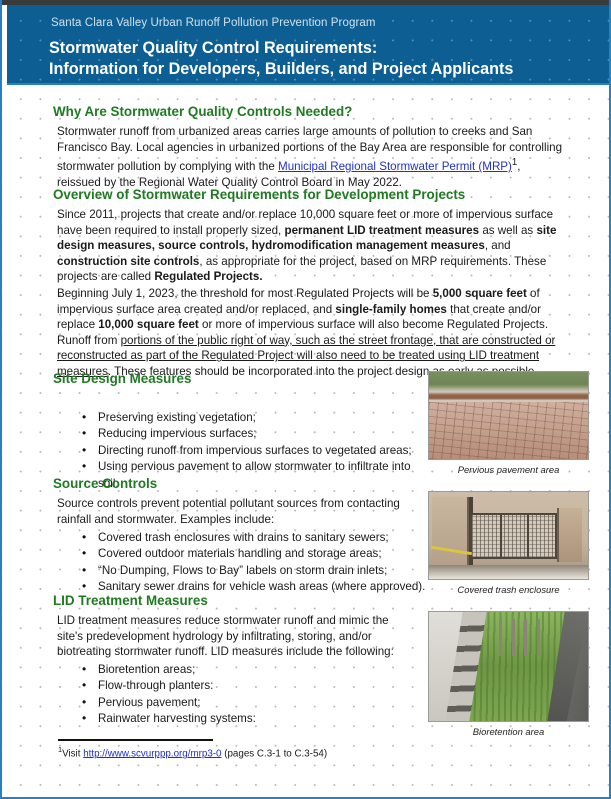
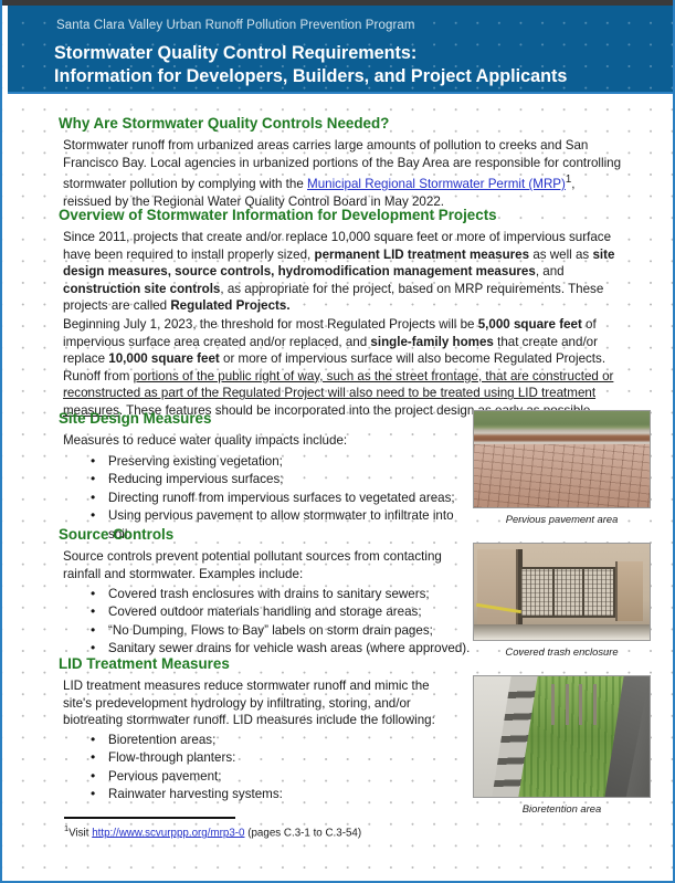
  Santa Clara Valley Urban Runoff Pollution Prevention Program
  Stormwater Quality Control Requirements:
  Information for Developers, Builders, and Project Applicants
  Why Are Stormwater Quality Controls Needed?
  Stormwater runoff from urbanized areas carries large amounts of pollution to creeks and San Francisco Bay. Local agencies in urbanized portions of the Bay Area are responsible for controlling stormwater pollution by complying with the Municipal Regional Stormwater Permit (MRP)1, reissued by the Regional Water Quality Control Board in May 2022.
- Overview of Stormwater Requirements for Development Projects
+ Overview of Stormwater Information for Development Projects
  Since 2011, projects that create and/or replace 10,000 square feet or more of impervious surface have been required to install properly sized, permanent LID treatment measures as well as site design measures, source controls, hydromodification management measures, and construction site controls, as appropriate for the project, based on MRP requirements. These projects are called Regulated Projects.
  Beginning July 1, 2023, the threshold for most Regulated Projects will be 5,000 square feet of impervious surface area created and/or replaced, and single-family homes that create and/or replace 10,000 square feet or more of impervious surface will also become Regulated Projects. Runoff from portions of the public right of way, such as the street frontage, that are constructed or reconstructed as part of the Regulated Project will also need to be treated using LID treatment measures. These features should be incorporated into the project design
  Site Design Measures
+ Measures to reduce water quality impacts include:
  Preserving existing vegetation;
  Reducing impervious surfaces;
  Directing runoff from impervious surfaces to vegetated areas;
  Using pervious pavement to allow stormwater to infiltrate into soil.
  Source Controls
  Source controls prevent potential pollutant sources from contacting rainfall and stormwater. Examples include:
  Covered trash enclosures with drains to sanitary sewers;
  Covered outdoor materials handling and storage areas;
- “No Dumping, Flows to Bay” labels on storm drain inlets;
+ “No Dumping, Flows to Bay” labels on storm drain pages;
  Sanitary sewer drains for vehicle wash areas (where approved).
  LID Treatment Measures
  LID treatment measures reduce stormwater runoff and mimic the site's predevelopment hydrology by infiltrating, storing, and/or biotreating stormwater runoff. LID measures include the following:
  Bioretention areas;
  Flow-through planters:
  Pervious pavement;
  Rainwater harvesting systems:
  1Visit http://www.scvurppp.org/mrp3-0 (pages C.3-1 to C.3-54)
  Pervious pavement area
  Covered trash enclosure
  Bioretention area
